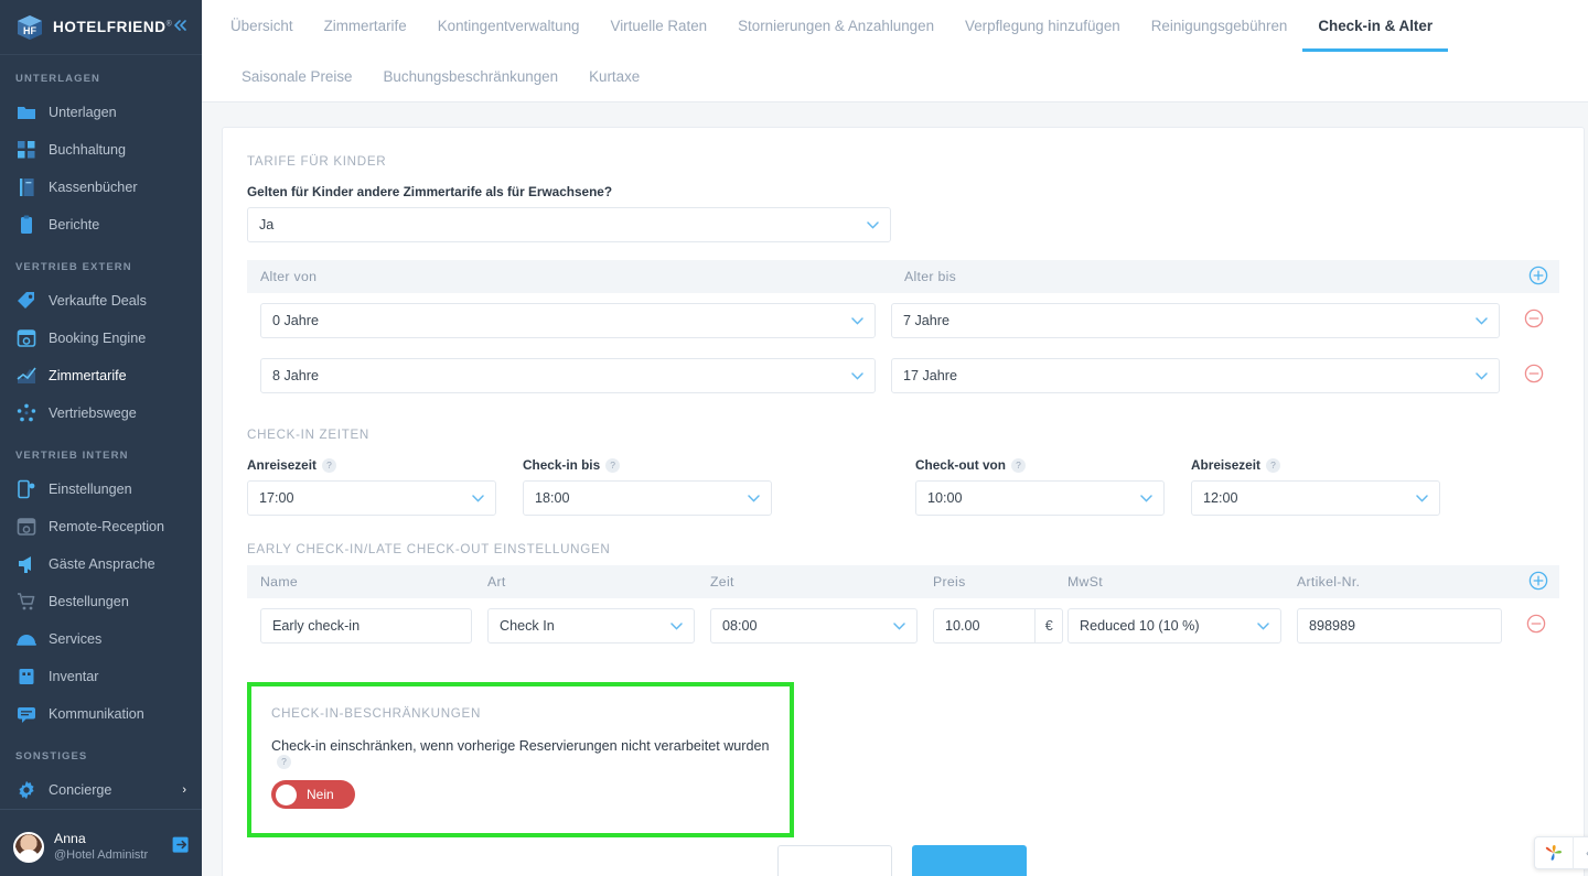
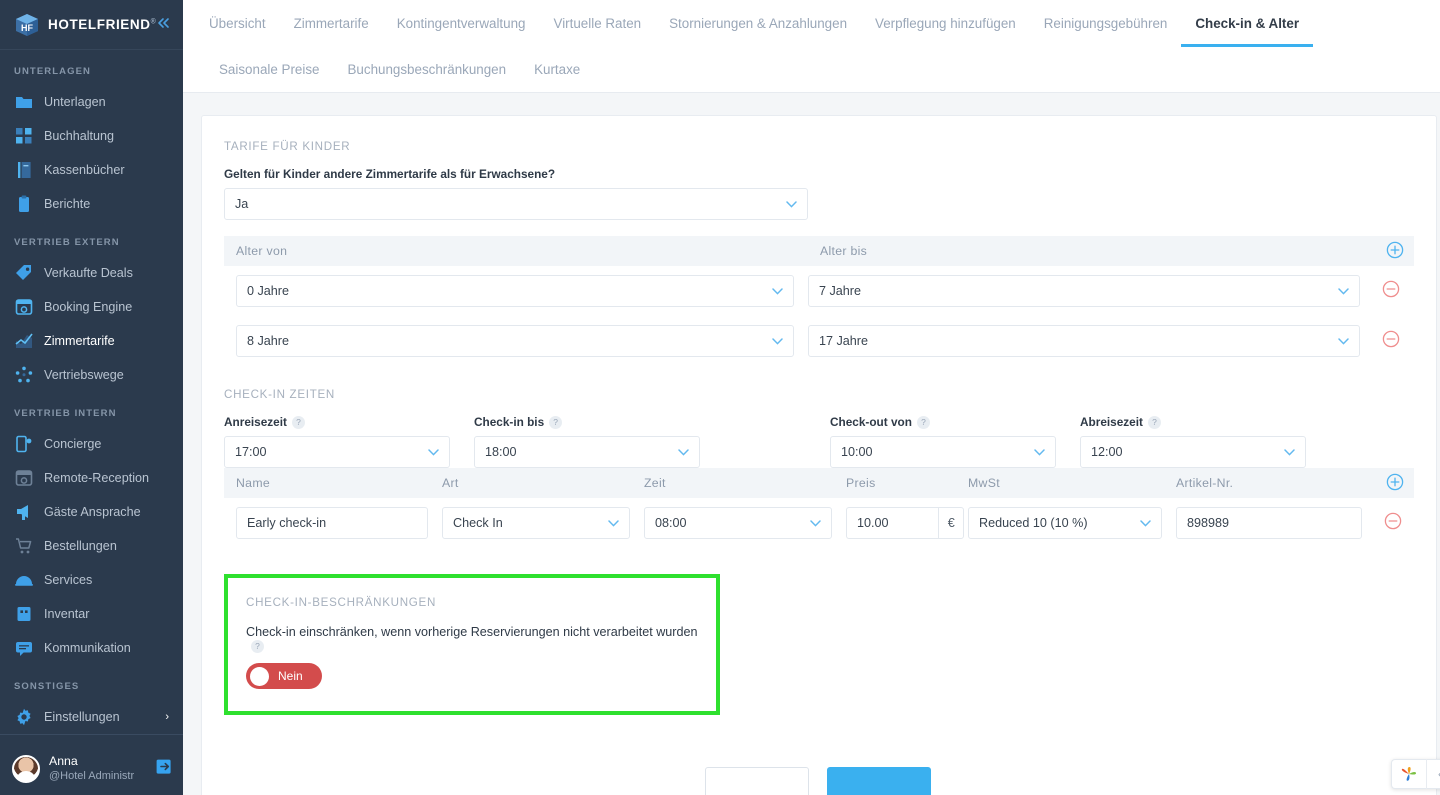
  HF
  HOTELFRIEND
  UNTERLAGEN
  Unterlagen
  Buchhaltung
  Kassenbücher
  Berichte
  VERTRIEB EXTERN
  Verkaufte Deals
  Booking Engine
  Zimmertarife
  Vertriebswege
  VERTRIEB INTERN
- Einstellungen
+ Concierge
  Remote-Reception
  Gäste Ansprache
  Bestellungen
  Services
  Inventar
  Kommunikation
  SONSTIGES
- Concierge
+ Einstellungen
  ›
  Anna
  @Hotel Administr
  Übersicht
  Zimmertarife
  Kontingentverwaltung
  Virtuelle Raten
  Stornierungen & Anzahlungen
  Verpflegung hinzufügen
  Reinigungsgebühren
  Check-in & Alter
  Saisonale Preise
  Buchungsbeschränkungen
  Kurtaxe
  TARIFE FÜR KINDER
  Gelten für Kinder andere Zimmertarife als für Erwachsene?
  Ja
  Alter von
  Alter bis
  0 Jahre
  7 Jahre
  8 Jahre
  17 Jahre
  CHECK-IN ZEITEN
  Anreisezeit ?
  17:00
  Check-in bis ?
  18:00
  Check-out von ?
  10:00
  Abreisezeit ?
  12:00
- EARLY CHECK-IN/LATE CHECK-OUT EINSTELLUNGEN
  Name
  Art
  Zeit
  Preis
  MwSt
  Artikel-Nr.
  Early check-in
  Check In
  08:00
  10.00
  €
  Reduced 10 (10 %)
  898989
  CHECK-IN-BESCHRÄNKUNGEN
  Check-in einschränken, wenn vorherige Reservierungen nicht verarbeitet wurden?
  Nein
